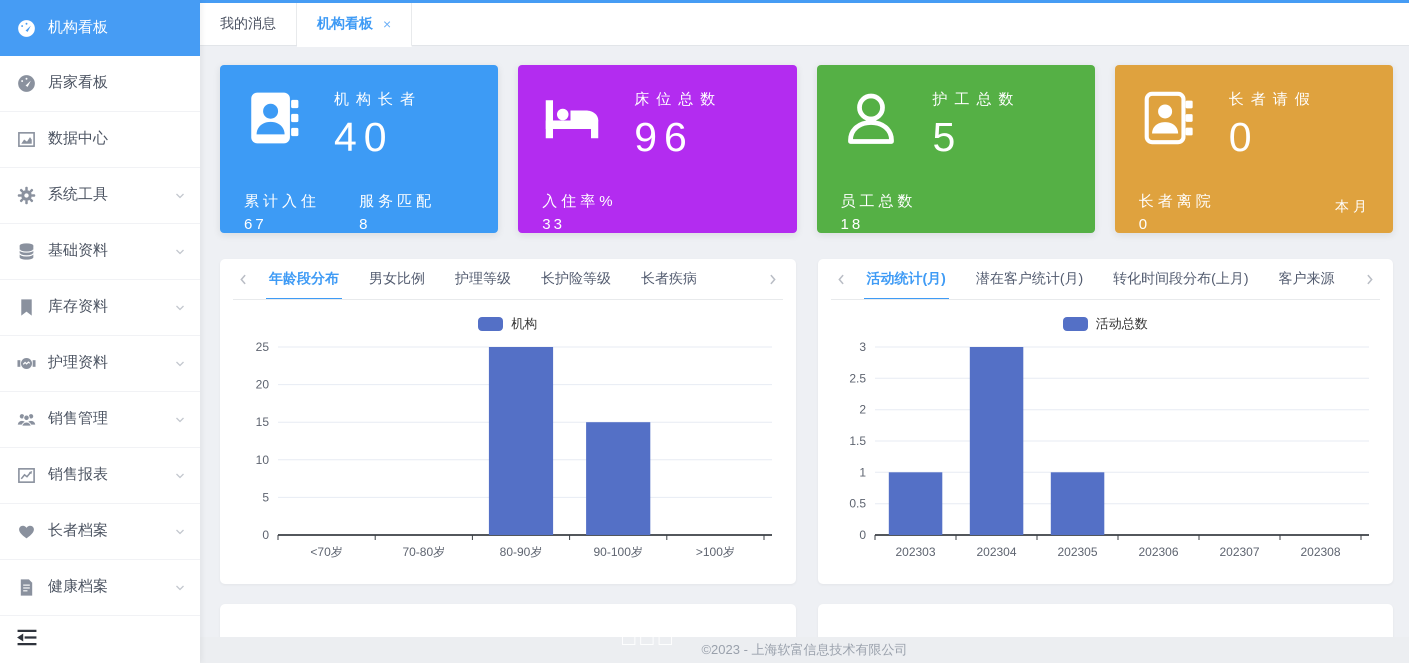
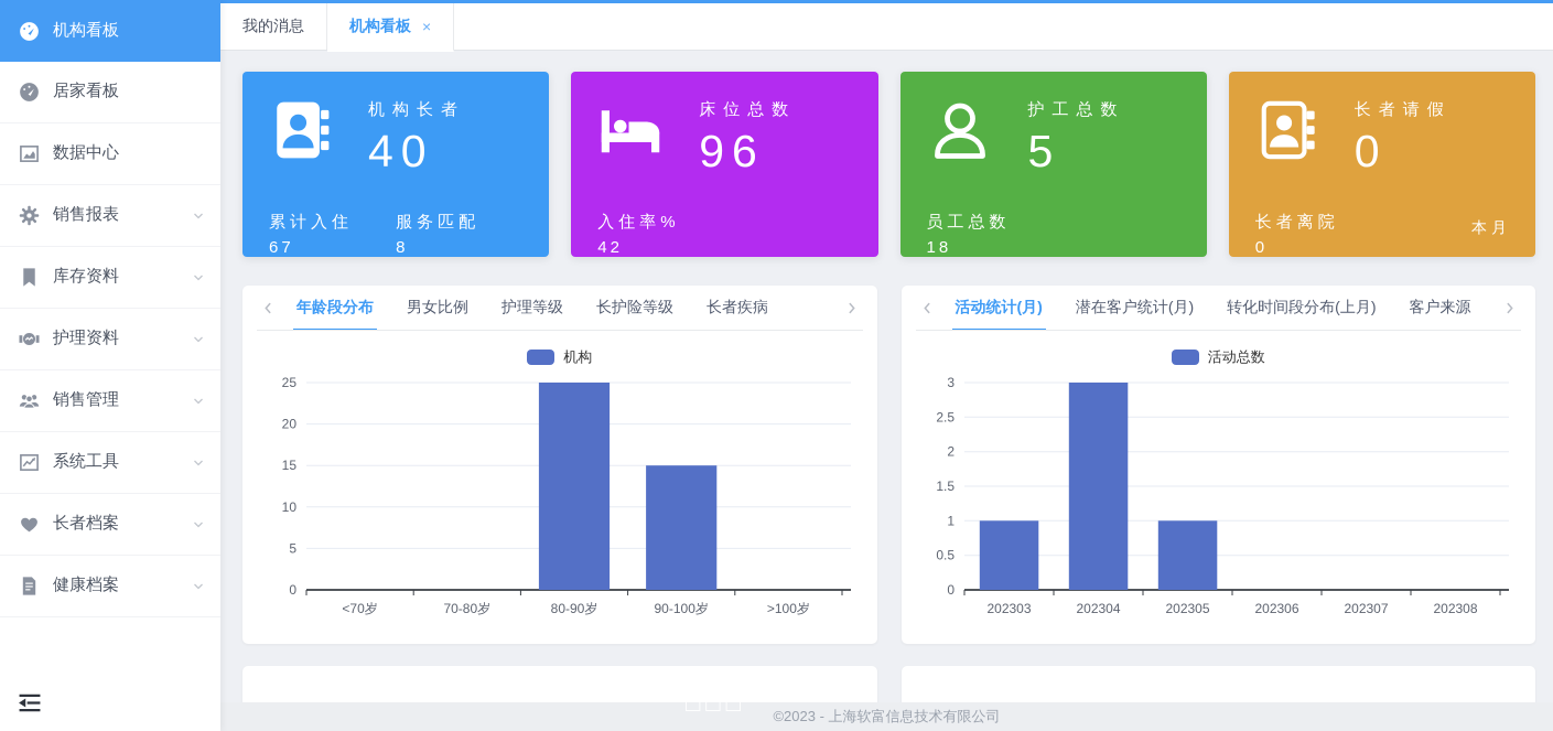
  机构看板
  居家看板
  数据中心
- 系统工具
+ 销售报表
- 基础资料
  库存资料
  护理资料
  销售管理
- 销售报表
+ 系统工具
  长者档案
  健康档案
  我的消息
  机构看板
  ×
  机构长者
  40
  累计入住
  67
  服务匹配
  8
  床位总数
  96
  入住率%
- 33
+ 42
  护工总数
  5
  员工总数
  18
  长者请假
  0
  长者离院
  0
  本月
  年龄段分布
  男女比例
  护理等级
  长护险等级
  长者疾病
  机构
  0
  5
  10
  15
  20
  25
  <70岁
  70-80岁
  80-90岁
  90-100岁
  >100岁
  活动统计(月)
  潜在客户统计(月)
  转化时间段分布(上月)
  客户来源
  活动总数
  0
  0.5
  1
  1.5
  2
  2.5
  3
  202303
  202304
  202305
  202306
  202307
  202308
  ©2023 - 上海软富信息技术有限公司
